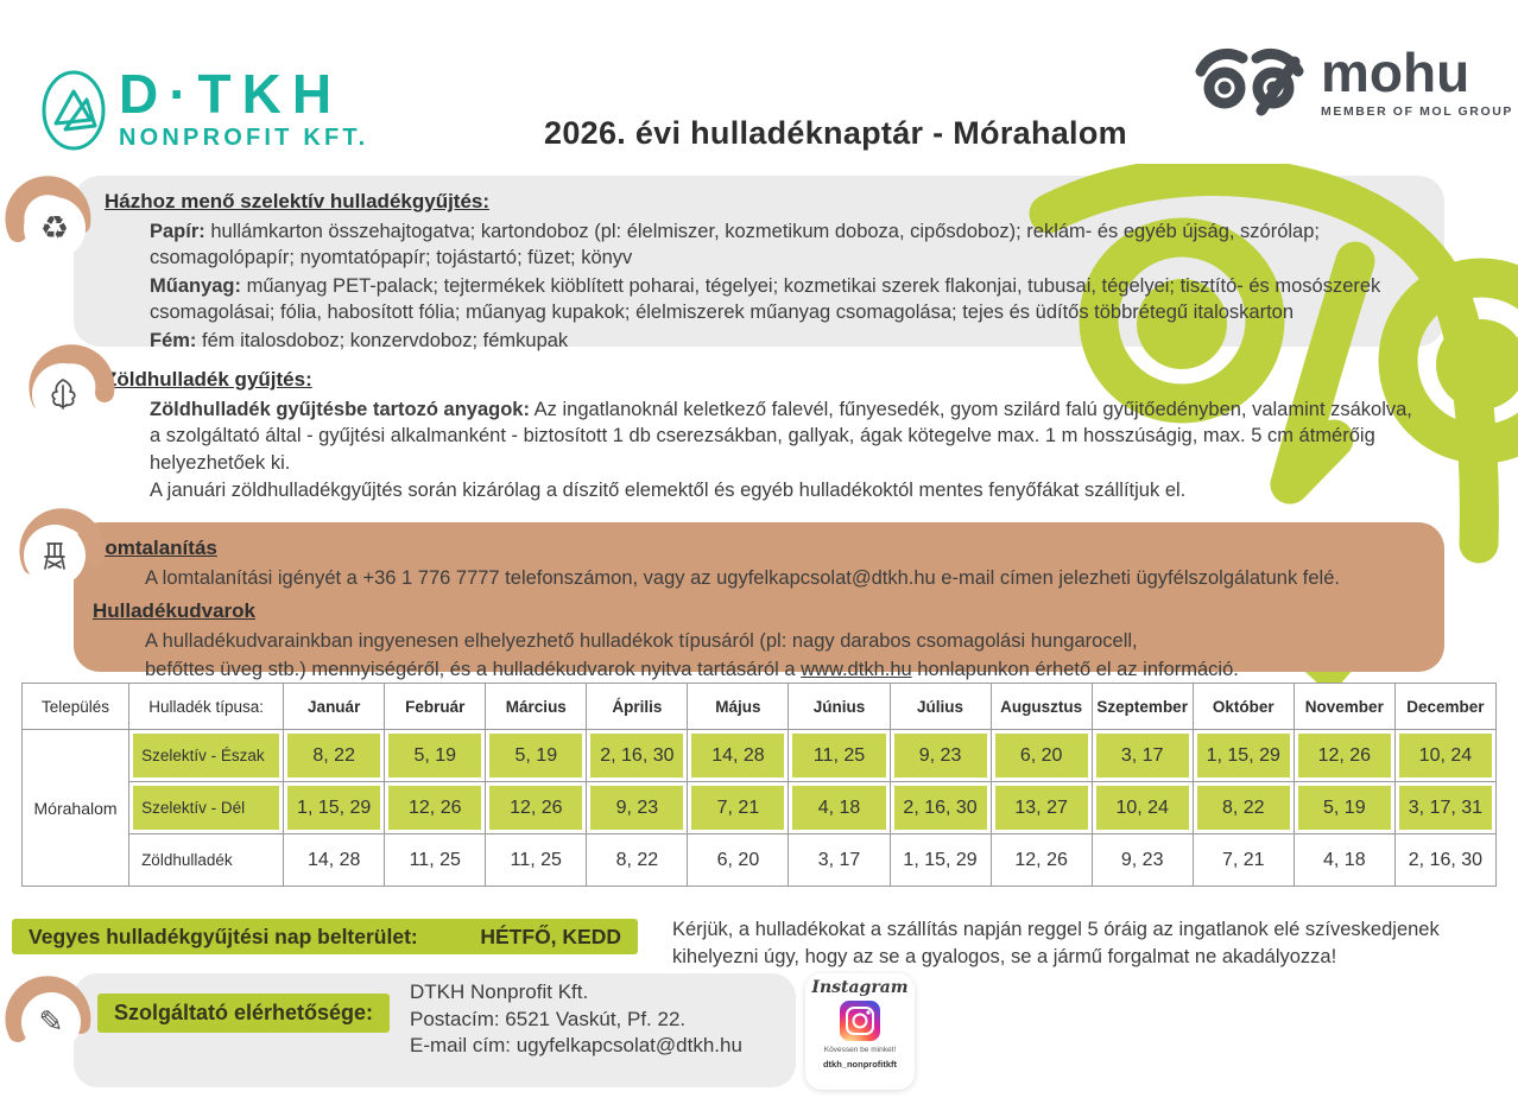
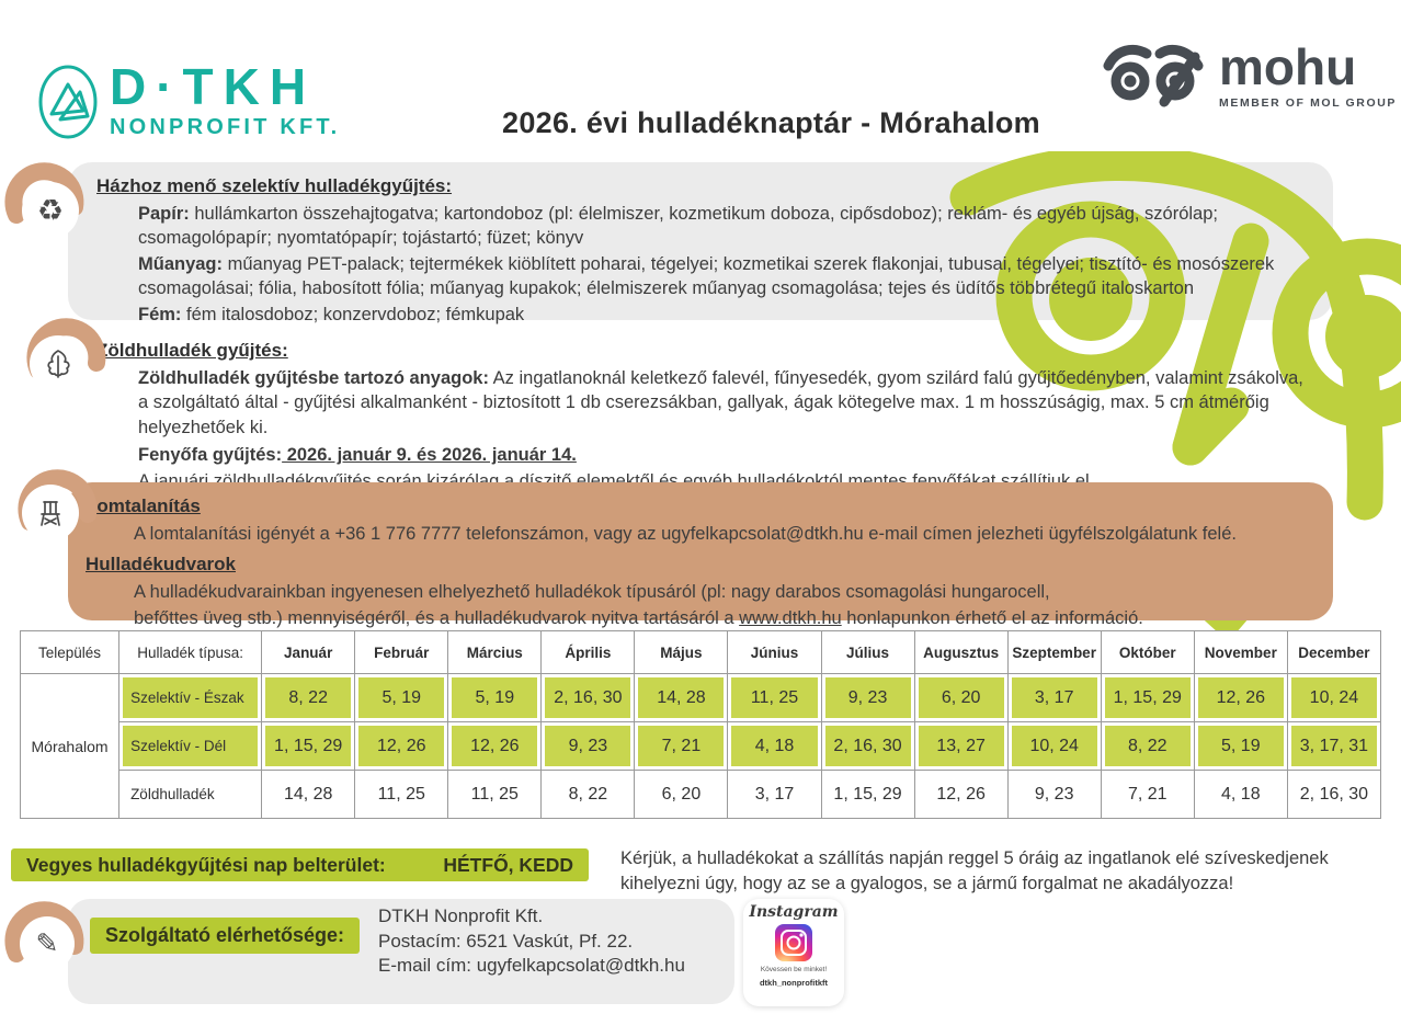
  D·TKH
  NONPROFIT KFT.
  2026. évi hulladéknaptár - Mórahalom
  mohu
  MEMBER OF MOL GROUP
  Házhoz menő szelektív hulladékgyűjtés:
  Papír: hullámkarton összehajtogatva; kartondoboz (pl: élelmiszer, kozmetikum doboza, cipősdoboz); reklám- és egyéb újság, szórólap; csomagolópapír; nyomtatópapír; tojástartó; füzet; könyv
  Műanyag: műanyag PET-palack; tejtermékek kiöblített poharai, tégelyei; kozmetikai szerek flakonjai, tubusai, tégelyei; tisztító- és mosószerek csomagolásai; fólia, habosított fólia; műanyag kupakok; élelmiszerek műanyag csomagolása; tejes és üdítős többrétegű italoskarton
  Fém: fém italosdoboz; konzervdoboz; fémkupak
  öldhulladék gyűjtés:
  Zöldhulladék gyűjtésbe tartozó anyagok: Az ingatlanoknál keletkező falevél, fűnyesedék, gyom szilárd falú gyűjtőedényben, valamint zsákolva, a szolgáltató által - gyűjtési alkalmanként - biztosított 1 db cserezsákban, gallyak, ágak kötegelve max. 1 m hosszúságig, max. 5 cm átmérőig helyezhetőek ki.
+ Fenyőfa gyűjtés: 2026. január 9. és 2026. január 14.
  A januári zöldhulladékgyűjtés során kizárólag a díszitő elemektől és egyéb hulladékoktól mentes fenyőfákat szállítjuk el.
  omtalanítás
  A lomtalanítási igényét a +36 1 776 7777 telefonszámon, vagy az ugyfelkapcsolat@dtkh.hu e-mail címen jelezheti ügyfélszolgálatunk felé.
  Hulladékudvarok
  A hulladékudvarainkban ingyenesen elhelyezhető hulladékok típusáról (pl: nagy darabos csomagolási hungarocell,
  befőttes üveg stb.) mennyiségéről, és a hulladékudvarok nyitva tartásáról a www.dtkh.hu honlapunkon érhető el az információ.
  ♻
  ✎
  Település	Hulladék típusa:	Január	Február	Március	Április	Május	Június	Július	Augusztus	Szeptember	Október	November	December
  Mórahalom	Szelektív - Észak	8, 22	5, 19	5, 19	2, 16, 30	14, 28	11, 25	9, 23	6, 20	3, 17	1, 15, 29	12, 26	10, 24
  Szelektív - Dél	1, 15, 29	12, 26	12, 26	9, 23	7, 21	4, 18	2, 16, 30	13, 27	10, 24	8, 22	5, 19	3, 17, 31
  Zöldhulladék	14, 28	11, 25	11, 25	8, 22	6, 20	3, 17	1, 15, 29	12, 26	9, 23	7, 21	4, 18	2, 16, 30
  Vegyes hulladékgyűjtési nap belterület:
  HÉTFŐ, KEDD
  Kérjük, a hulladékokat a szállítás napján reggel 5 óráig az ingatlanok elé szíveskedjenek kihelyezni úgy, hogy az se a gyalogos, se a jármű forgalmat ne akadályozza!
  Szolgáltató elérhetősége:
  DTKH Nonprofit Kft.
  Postacím: 6521 Vaskút, Pf. 22.
  E-mail cím: ugyfelkapcsolat@dtkh.hu
  Instagram
  dtkh_nonprofitkft
